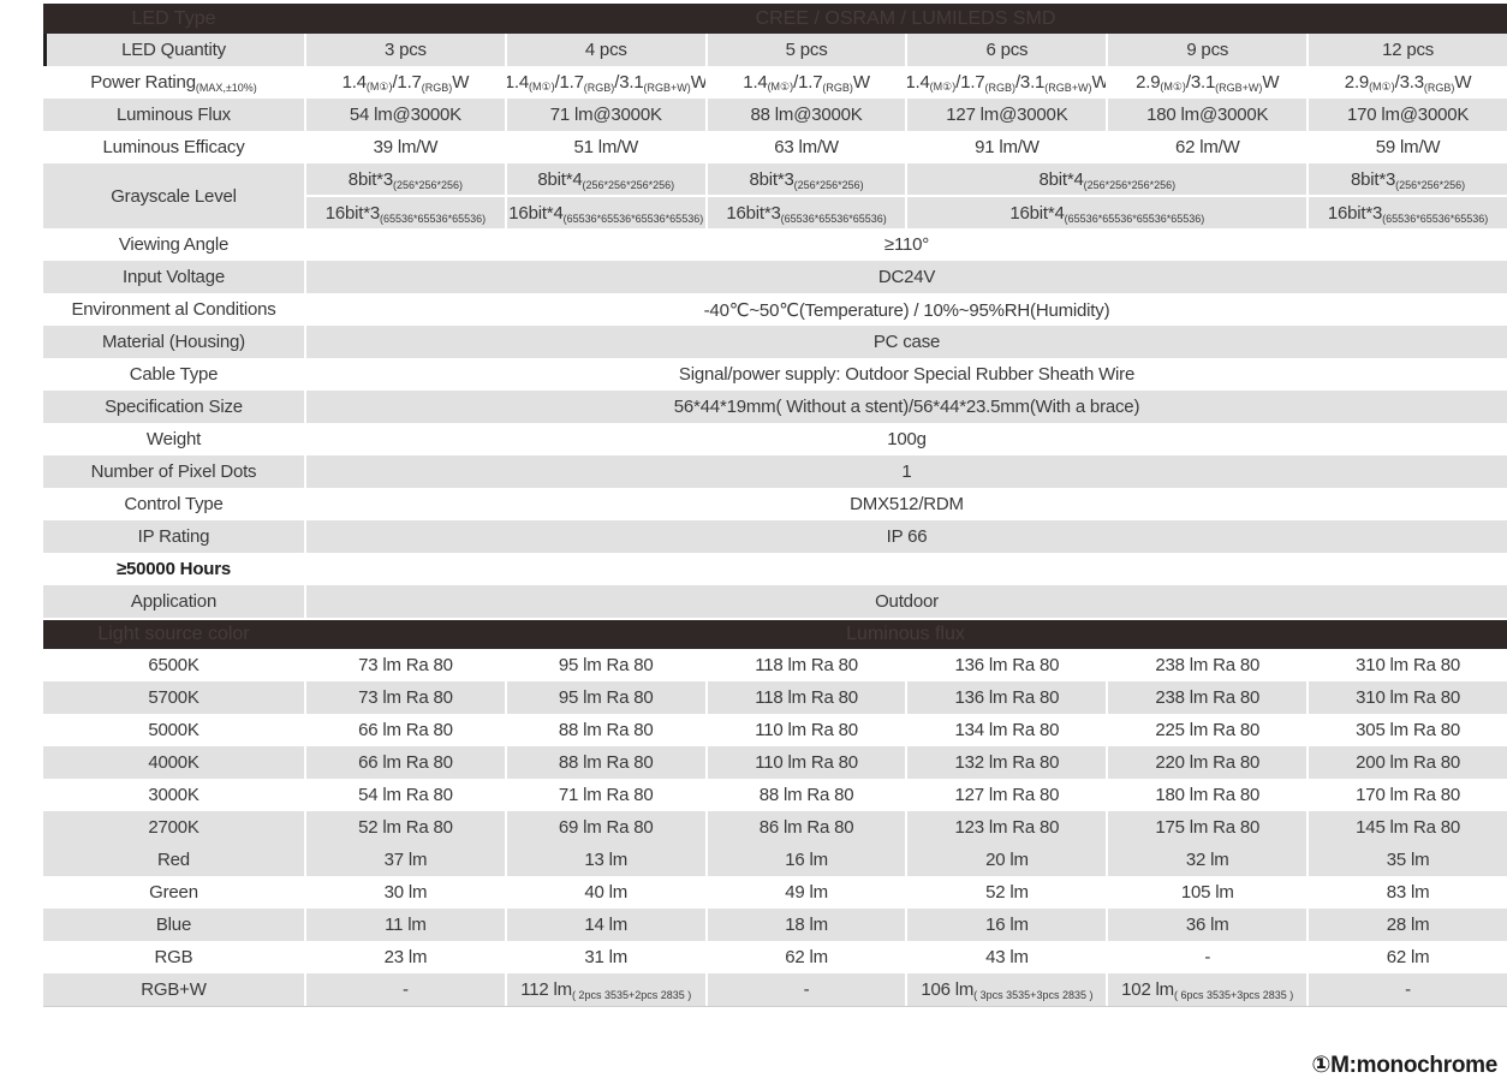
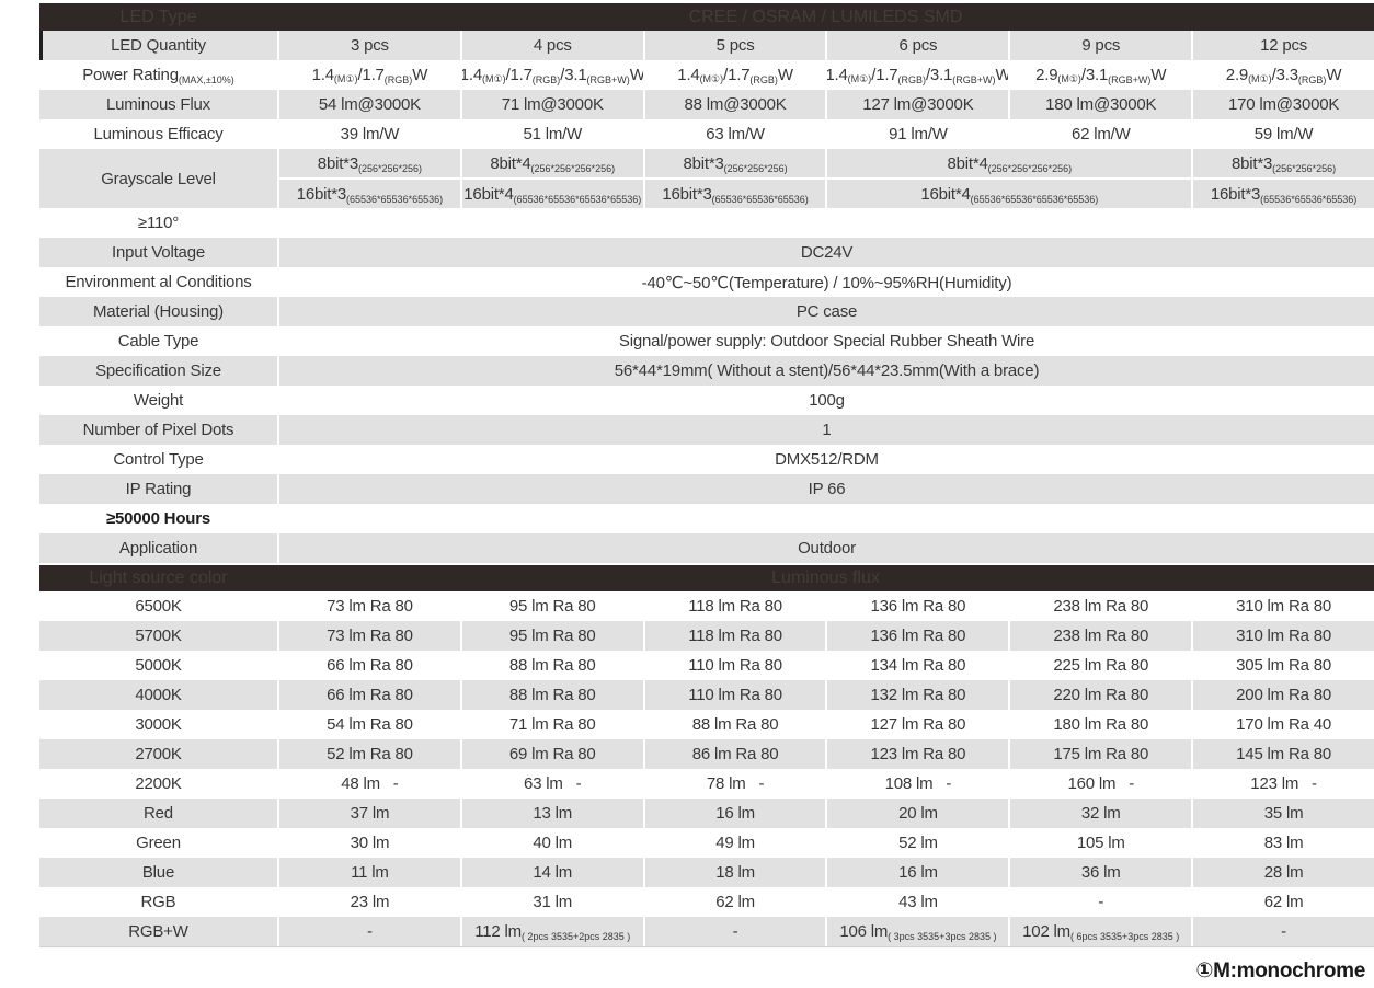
  LED Quantity
  3 pcs
  4 pcs
  5 pcs
  6 pcs
  9 pcs
  12 pcs
  Power Rating
  (MAX,±10%)
  1.4
  (M①)
  /1.7
  (RGB)
  W
  1.4
  (M①)
  /1.7
  (RGB)
  /3.1
  (RGB+W)
  W
  1.4
  (M①)
  /1.7
  (RGB)
  W
  1.4
  (M①)
  /1.7
  (RGB)
  /3.1
  (RGB+W)
  W
  2.9
  (M①)
  /3.1
  (RGB+W)
  W
  2.9
  (M①)
  /3.3
  (RGB)
  W
  Luminous Flux
  54 lm@3000K
  71 lm@3000K
  88 lm@3000K
  127 lm@3000K
  180 lm@3000K
  170 lm@3000K
  Luminous Efficacy
  39 lm/W
  51 lm/W
  63 lm/W
  91 lm/W
  62 lm/W
  59 lm/W
  Grayscale Level
  8bit*3
  (256*256*256)
  16bit*3
  (65536*65536*65536)
  8bit*4
  (256*256*256*256)
  16bit*4
  (65536*65536*65536*65536)
  8bit*3
  (256*256*256)
  16bit*3
  (65536*65536*65536)
  8bit*4
  (256*256*256*256)
  16bit*4
  (65536*65536*65536*65536)
  8bit*3
  (256*256*256)
  16bit*3
  (65536*65536*65536)
- Viewing Angle
  ≥110°
  Input Voltage
  DC24V
  Environment al Conditions
  -40℃~50℃(Temperature) / 10%~95%RH(Humidity)
  Material (Housing)
  PC case
  Cable Type
  Signal/power supply: Outdoor Special Rubber Sheath Wire
  Specification Size
  56*44*19mm( Without a stent)/56*44*23.5mm(With a brace)
  Weight
  100g
  Number of Pixel Dots
  1
  Control Type
  DMX512/RDM
  IP Rating
  IP 66
  ≥50000 Hours
  Application
  Outdoor
  6500K
  73 lm Ra 80
  95 lm Ra 80
  118 lm Ra 80
  136 lm Ra 80
  238 lm Ra 80
  310 lm Ra 80
  5700K
  73 lm Ra 80
  95 lm Ra 80
  118 lm Ra 80
  136 lm Ra 80
  238 lm Ra 80
  310 lm Ra 80
  5000K
  66 lm Ra 80
  88 lm Ra 80
  110 lm Ra 80
  134 lm Ra 80
  225 lm Ra 80
  305 lm Ra 80
  4000K
  66 lm Ra 80
  88 lm Ra 80
  110 lm Ra 80
  132 lm Ra 80
  220 lm Ra 80
  200 lm Ra 80
  3000K
  54 lm Ra 80
  71 lm Ra 80
  88 lm Ra 80
  127 lm Ra 80
  180 lm Ra 80
- 170 lm Ra 80
+ 170 lm Ra 40
  2700K
  52 lm Ra 80
  69 lm Ra 80
  86 lm Ra 80
  123 lm Ra 80
  175 lm Ra 80
  145 lm Ra 80
+ 2200K
+ 48 lm -
+ 63 lm -
+ 78 lm -
+ 108 lm -
+ 160 lm -
+ 123 lm -
  Red
  37 lm
  13 lm
  16 lm
  20 lm
  32 lm
  35 lm
  Green
  30 lm
  40 lm
  49 lm
  52 lm
  105 lm
  83 lm
  Blue
  11 lm
  14 lm
  18 lm
  16 lm
  36 lm
  28 lm
  RGB
  23 lm
  31 lm
  62 lm
  43 lm
  -
  62 lm
  RGB+W
  -
  112 lm
  ( 2pcs 3535+2pcs 2835 )
  -
  106 lm
  ( 3pcs 3535+3pcs 2835 )
  102 lm
  ( 6pcs 3535+3pcs 2835 )
  -
  ①M:monochrome
